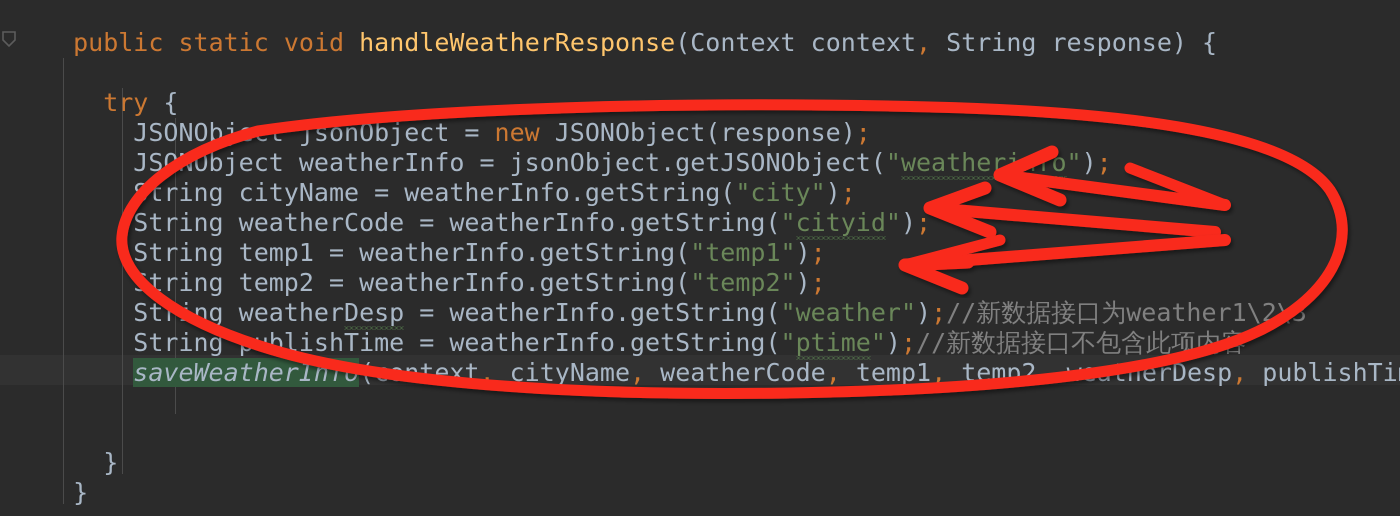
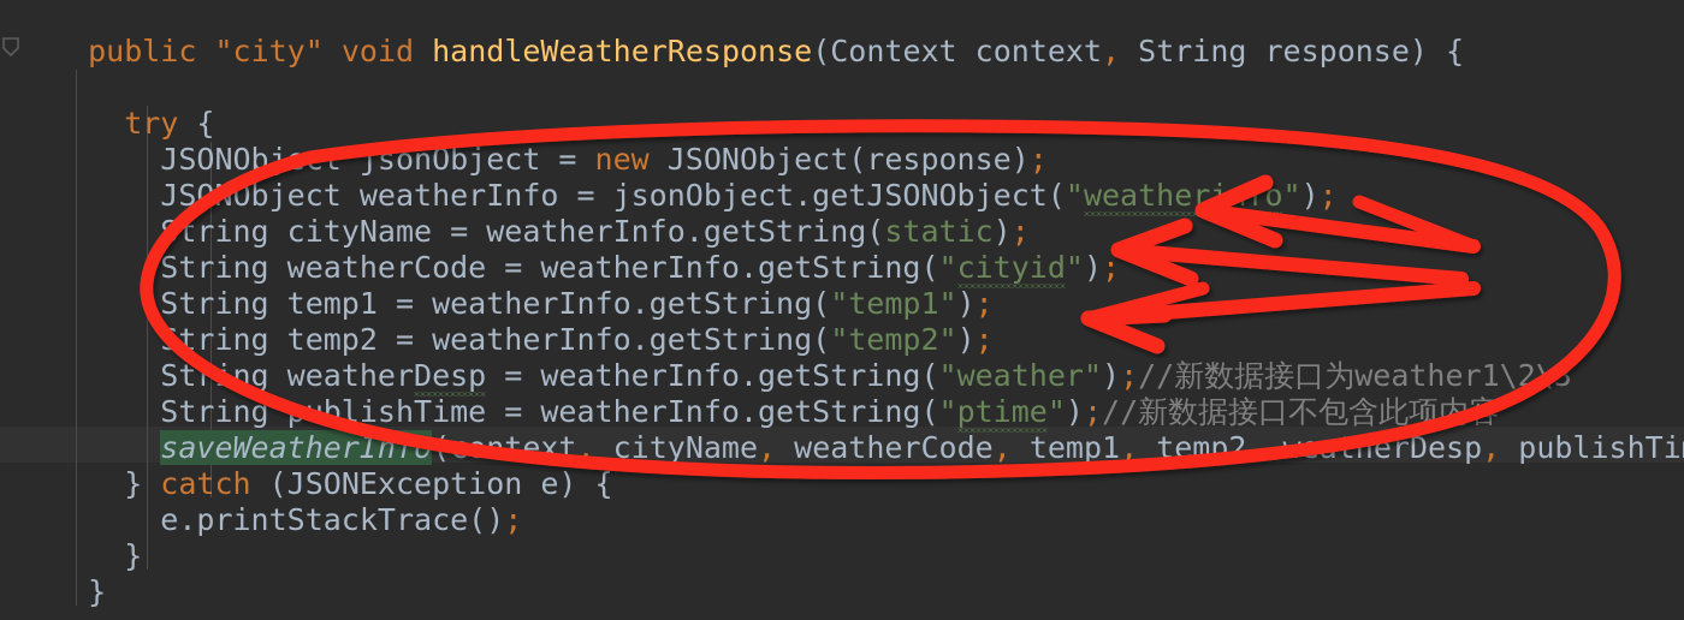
- public static void handleWeatherResponse(Context context, String response) {
+ public "city" void handleWeatherResponse(Context context, String response) {
  try {
  JSONObj jsonObject = new JSONObject(response);
  JSObject weatherInfo = jsonObject.getJSONObject("weathero");
- tring cityName = weatherInfo.getString("city");
+ tring cityName = weatherInfo.getString(static);
  String weatherCode = weatherInfo.getString("cityid");
  String temp1 = weatherInfo.getString("temp1");
  tring temp2 = weatherInfo.getString("temp2");
  Stng weatherDesp = weatherInfo.getString("weather");//新数据接口为weather1\2
  StringblishTime = weatherInfo.getString("ptime");//新数据接口不包含此项内
  saveWeatherInf text, cityName, weatherCode, temp1, temp2, herDesp, publishTi
+ } catch (JSONException e) {
+ e.printStackTrace();
  }
  }
